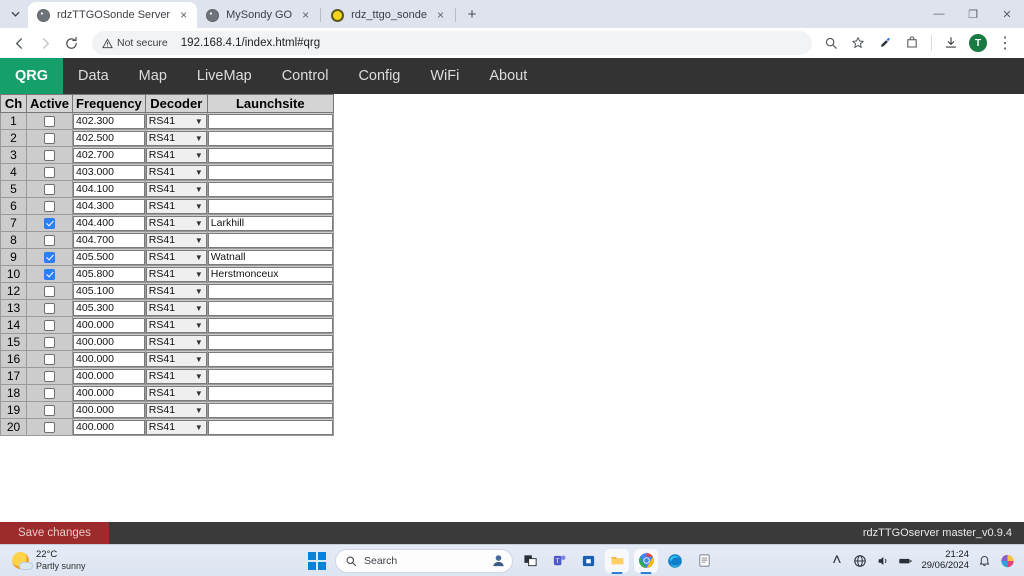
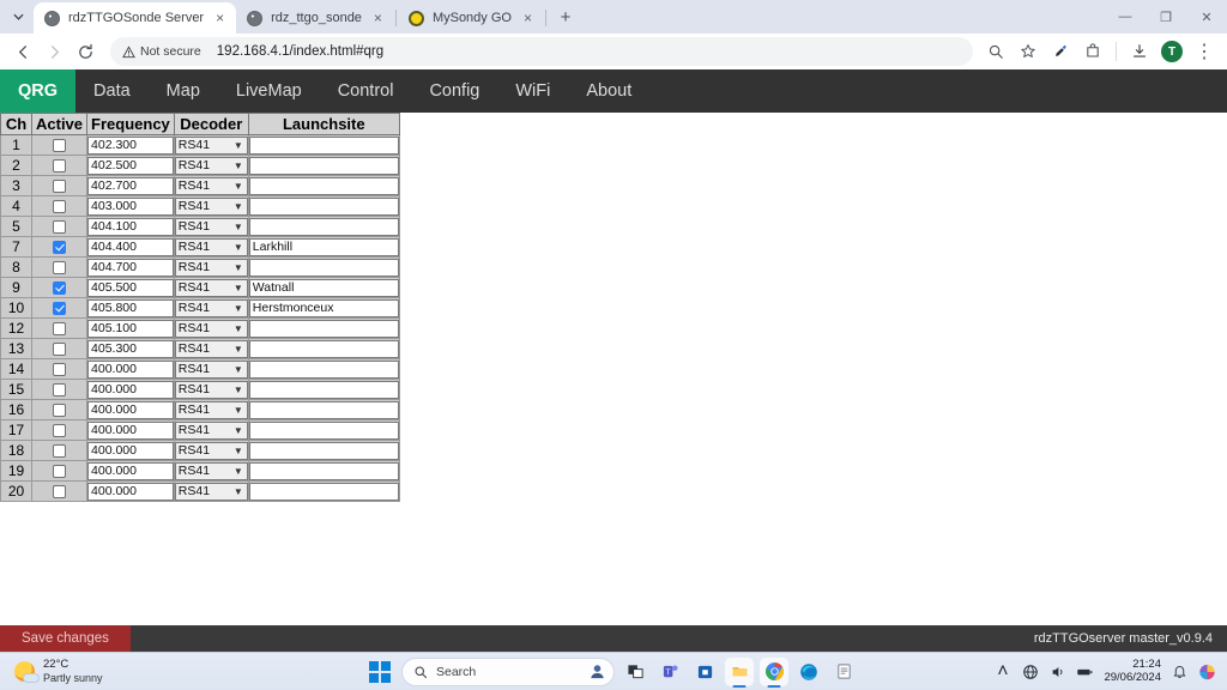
  rdzTTGOSonde Server
  ×
- MySondy GO
+ rdz_ttgo_sonde
  ×
- rdz_ttgo_sonde
+ MySondy GO
  ×
  +
  —
  ❐
  ✕
  Not secure
  192.168.4.1/index.html#qrg
  T
  ⋮
  QRG
  Data
  Map
  LiveMap
  Control
  Config
  WiFi
  About
  Ch	Active	Frequency	Decoder	Launchsite
  1		402.300	RS41 ▼
  2		402.500	RS41 ▼
  3		402.700	RS41 ▼
  4		403.000	RS41 ▼
  5		404.100	RS41 ▼
- 6		404.300	RS41 ▼
  7		404.400	RS41 ▼	Larkhill
  8		404.700	RS41 ▼
  9		405.500	RS41 ▼	Watnall
  10		405.800	RS41 ▼	Herstmonceux
  12		405.100	RS41 ▼
  13		405.300	RS41 ▼
  14		400.000	RS41 ▼
  15		400.000	RS41 ▼
  16		400.000	RS41 ▼
  17		400.000	RS41 ▼
  18		400.000	RS41 ▼
  19		400.000	RS41 ▼
  20		400.000	RS41 ▼
  Save changes
  rdzTTGOserver master_v0.9.4
  22°C
  Partly sunny
  Search
  ˄
  21:24
  29/06/2024
